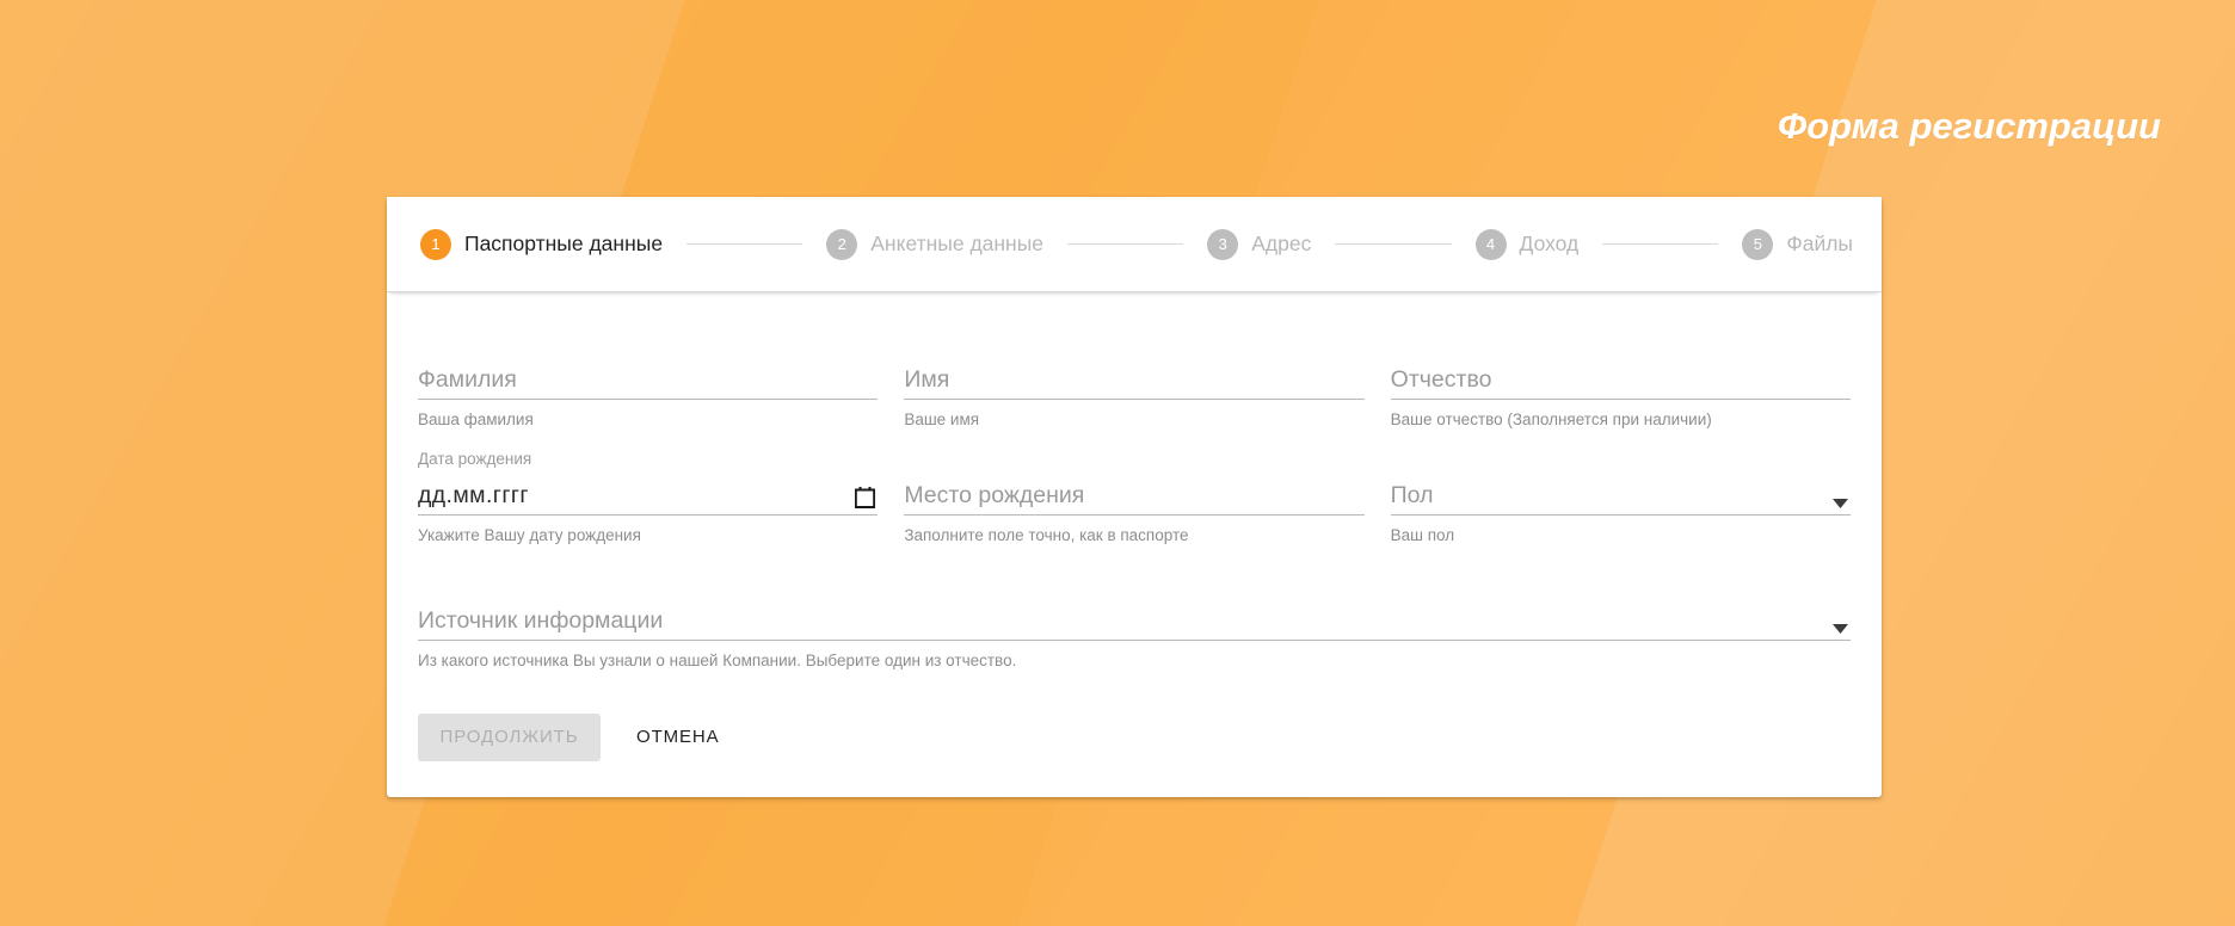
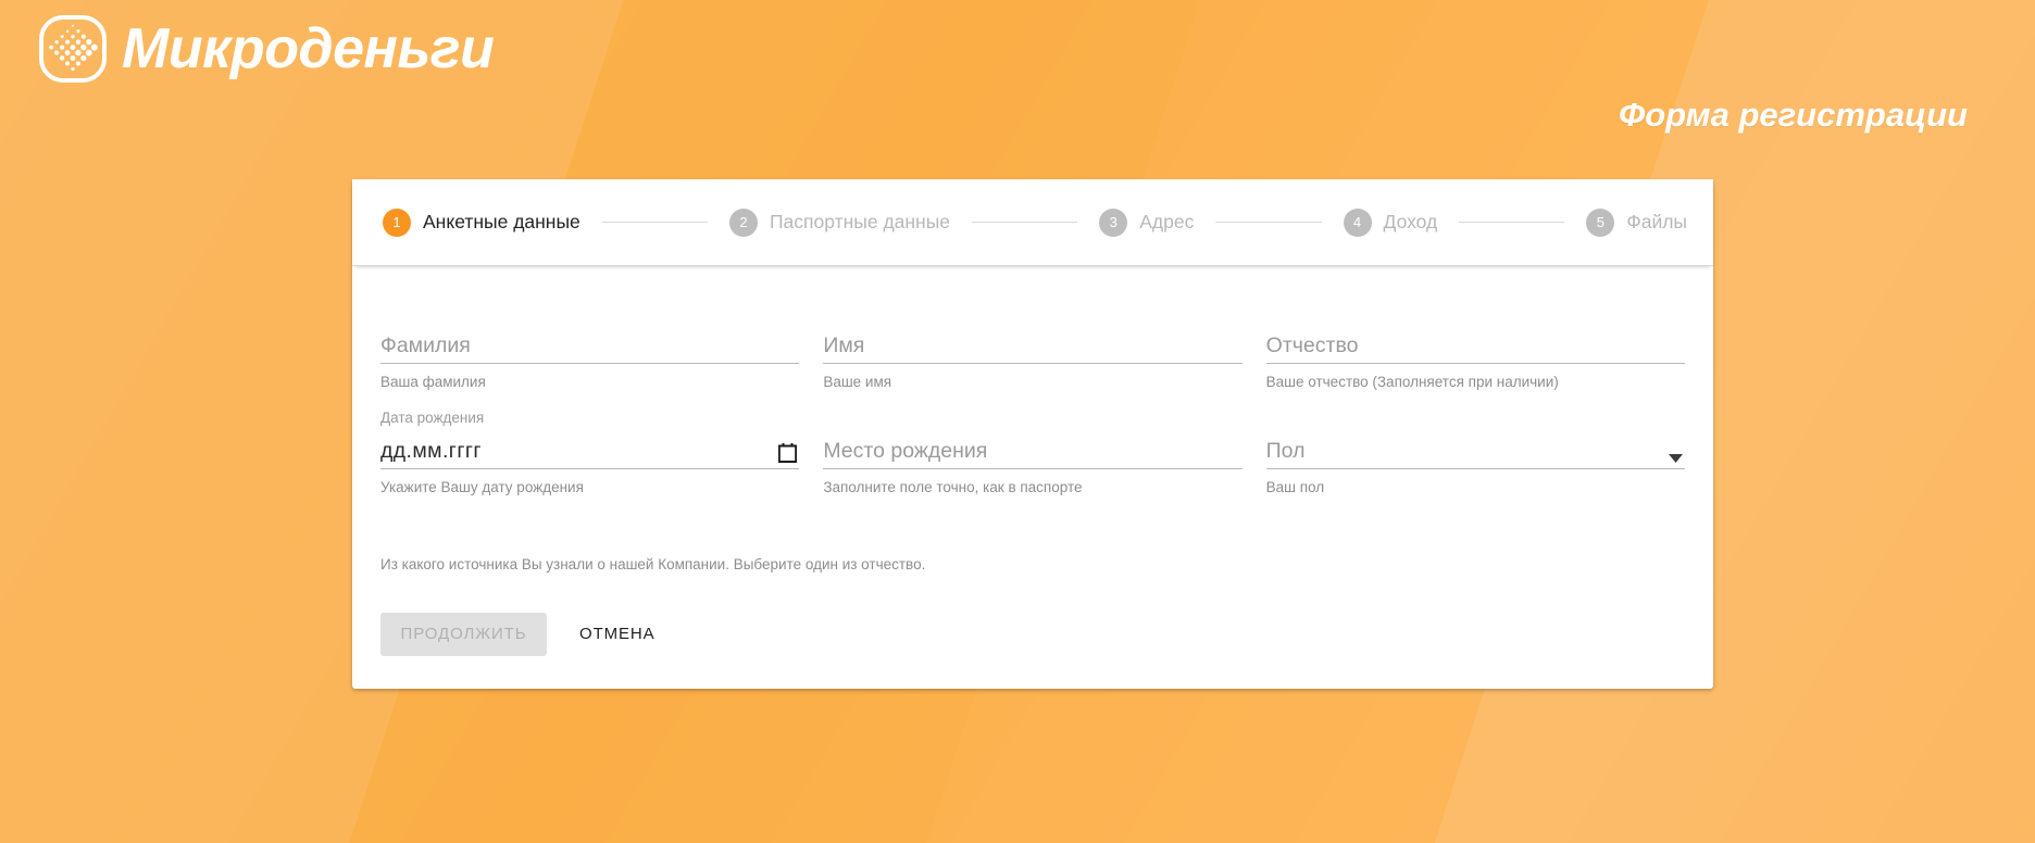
+ Микроденьги
  Форма регистрации
  1
- Паспортные данные
+ Анкетные данные
  2
- Анкетные данные
+ Паспортные данные
  3
  Адрес
  4
  Доход
  5
  Файлы
  Фамилия
  Ваша фамилия
  Имя
  Ваше имя
  Отчество
  Ваше отчество (Заполняется при наличии)
  Дата рождения
  дд.мм.гггг
  Укажите Вашу дату рождения
  Место рождения
  Заполните поле точно, как в паспорте
  Пол
  Ваш пол
- Источник информации
  Из какого источника Вы узнали о нашей Компании. Выберите один из отчество.
  ПРОДОЛЖИТЬ
  ОТМЕНА
